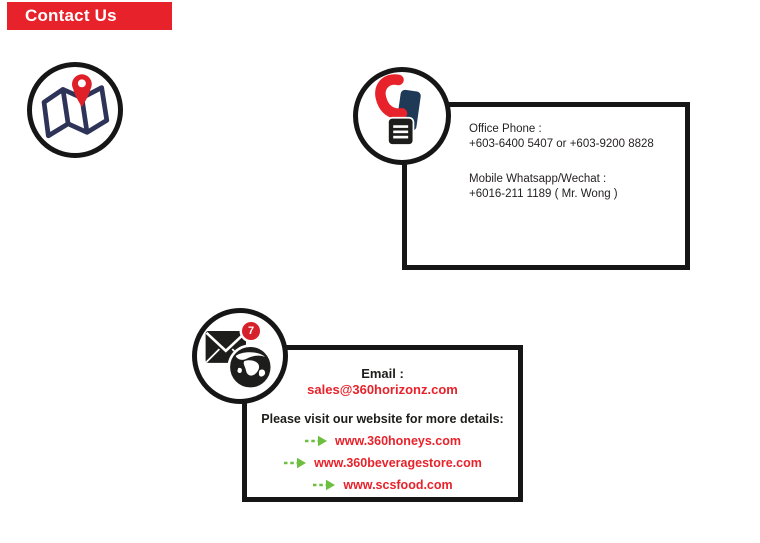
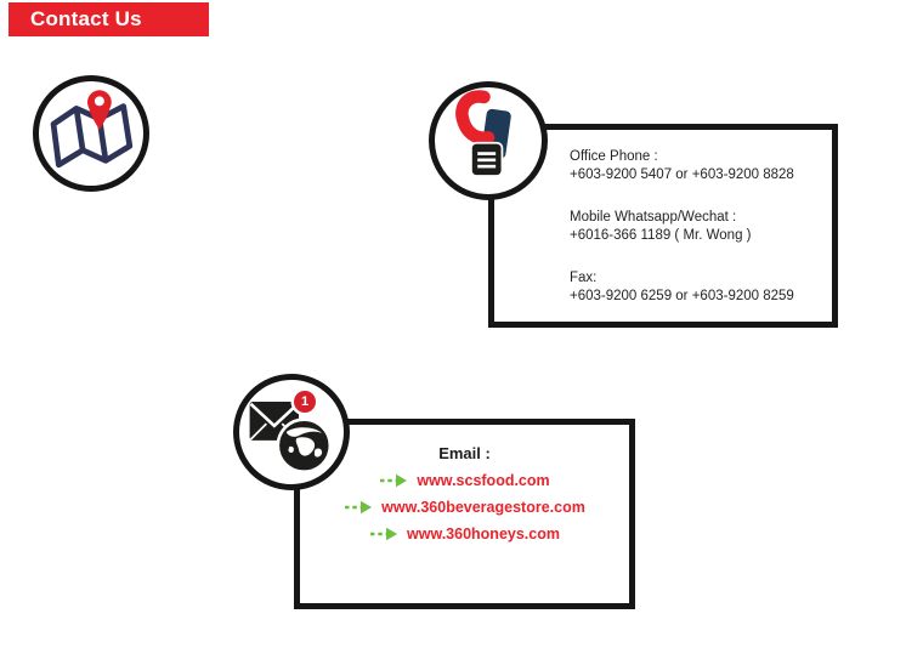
  Contact Us
  Office Phone :
- +603-6400 5407 or +603-9200 8828
+ +603-9200 5407 or +603-9200 8828
  Mobile Whatsapp/Wechat :
- +6016-211 1189 ( Mr. Wong )
+ +6016-366 1189 ( Mr. Wong )
+ Fax:
+ +603-9200 6259 or +603-9200 8259
  Email :
- sales@360horizonz.com
- Please visit our website for more details:
- www.360honeys.com
+ www.scsfood.com
  www.360beveragestore.com
- www.scsfood.com
+ www.360honeys.com
- 7
+ 1
